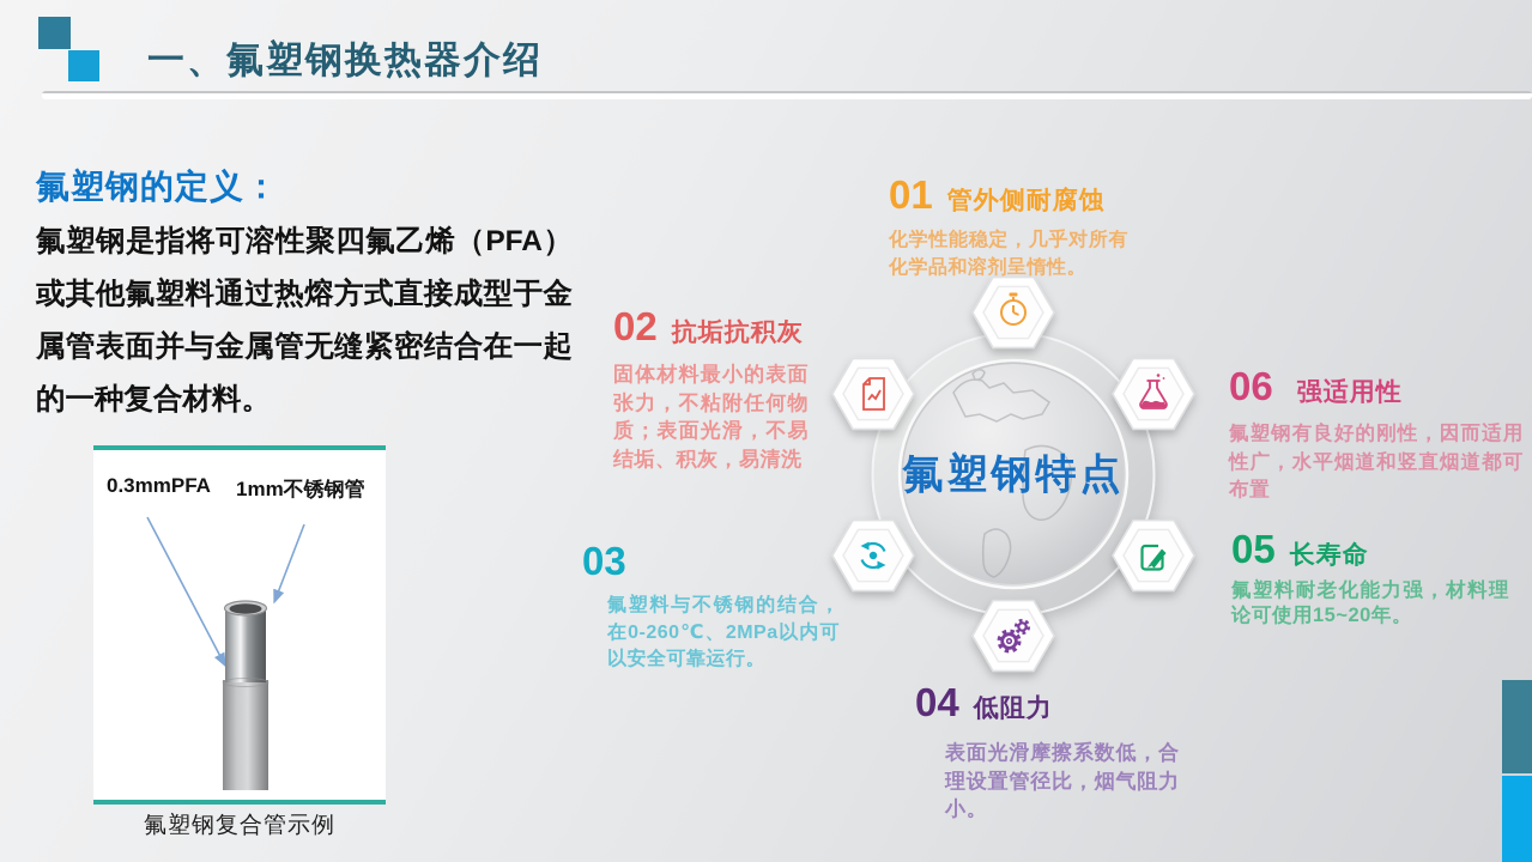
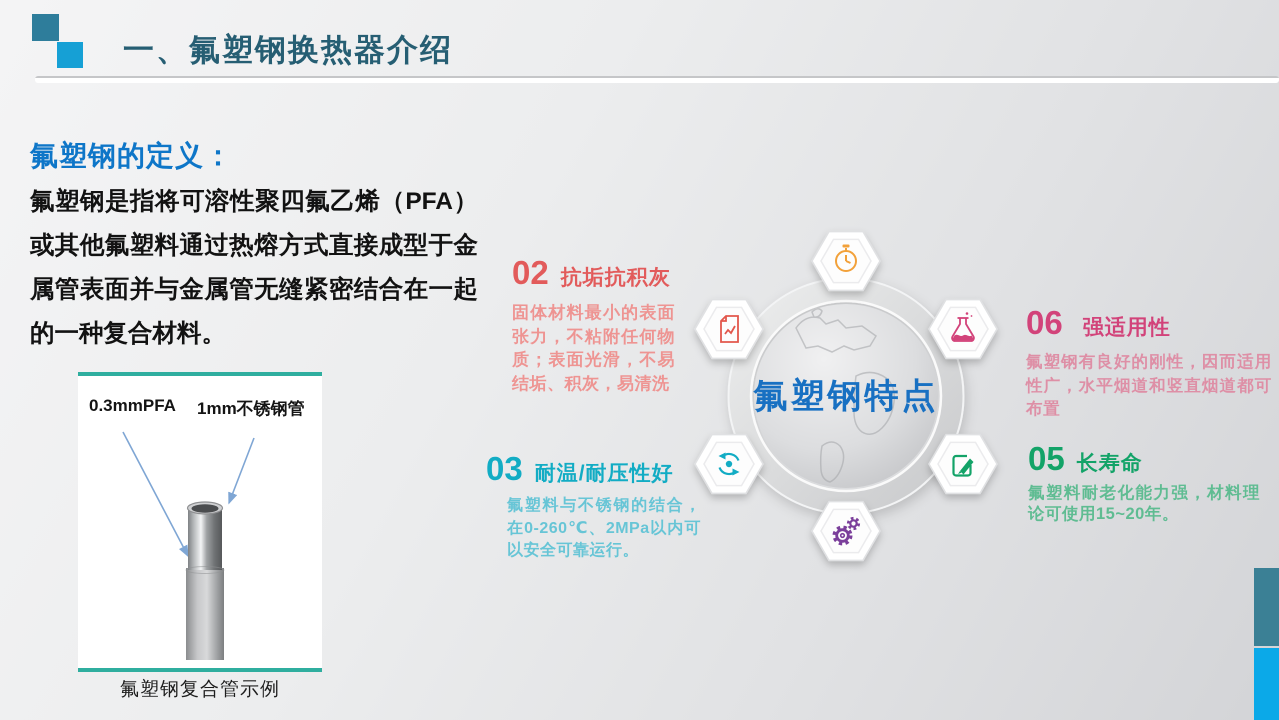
  一、氟塑钢换热器介绍
  氟塑钢的定义：
  氟塑钢是指将可溶性聚四氟乙烯（PFA）或其他氟塑料通过热熔方式直接成型于金属管表面并与金属管无缝紧密结合在一起的一种复合材料。
  0.3mmPFA
  1mm不锈钢管
  氟塑钢复合管示例
  氟塑钢特点
- 01
- 管外侧耐腐蚀
- 化学性能稳定，几乎对所有化学品和溶剂呈惰性。
  02
  抗垢抗积灰
  固体材料最小的表面张力，不粘附任何物质；表面光滑，不易结垢、积灰，易清洗
  03
+ 耐温/耐压性好
  氟塑料与不锈钢的结合，在0-260℃、2MPa以内可以安全可靠运行。
- 04
- 低阻力
- 表面光滑摩擦系数低，合理设置管径比，烟气阻力小。
  05
  长寿命
  氟塑料耐老化能力强，材料理论可使用15~20年。
  06
  强适用性
  氟塑钢有良好的刚性，因而适用性广，水平烟道和竖直烟道都可布置
